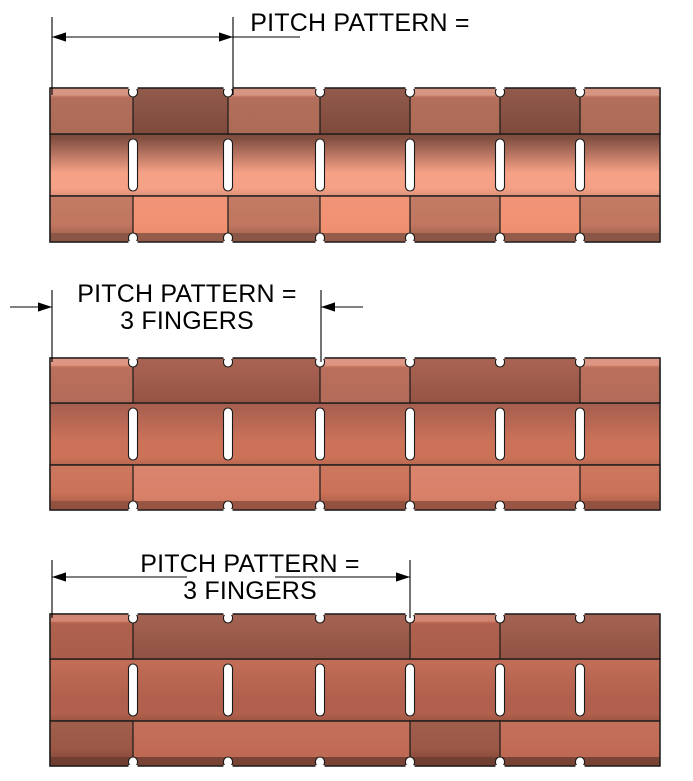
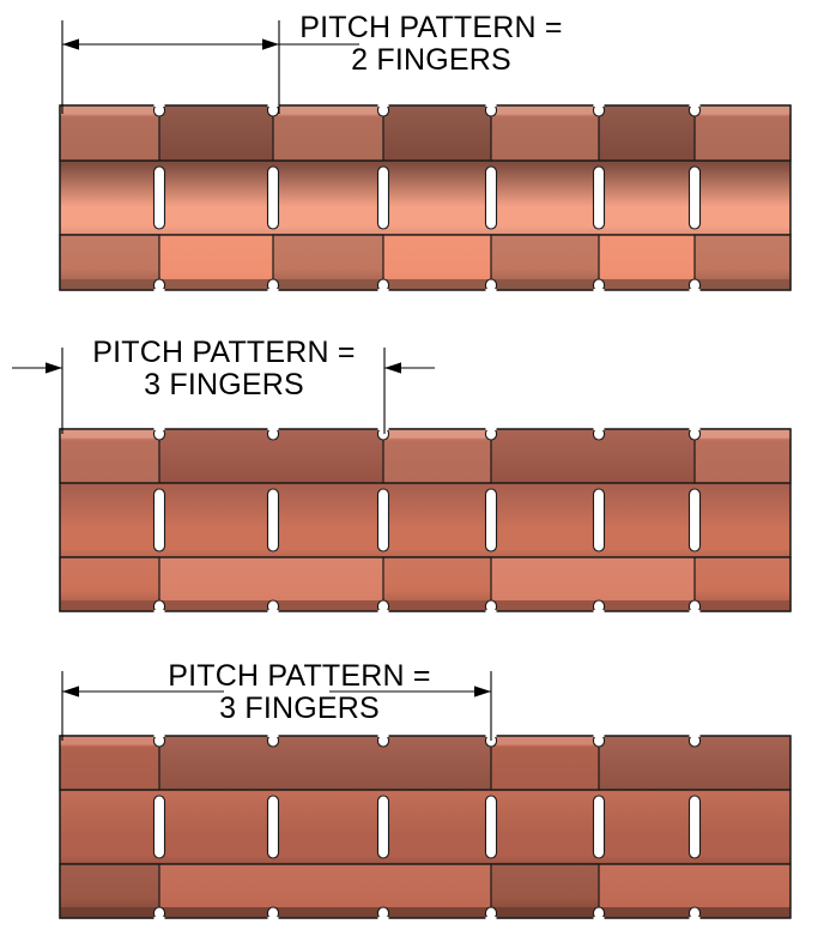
  PITCH PATTERN =
+ 2 FINGERS
  PITCH PATTERN =
  3 FINGERS
  PITCH PATTERN =
  3 FINGERS
